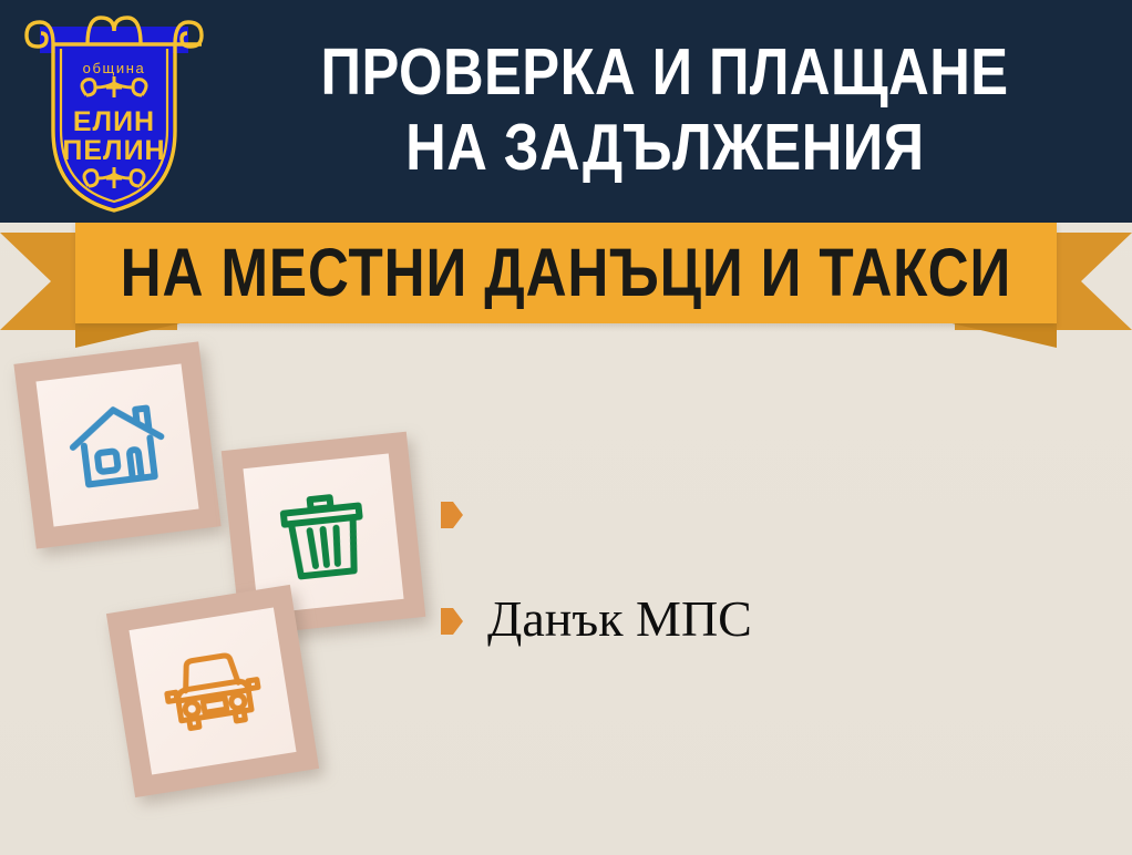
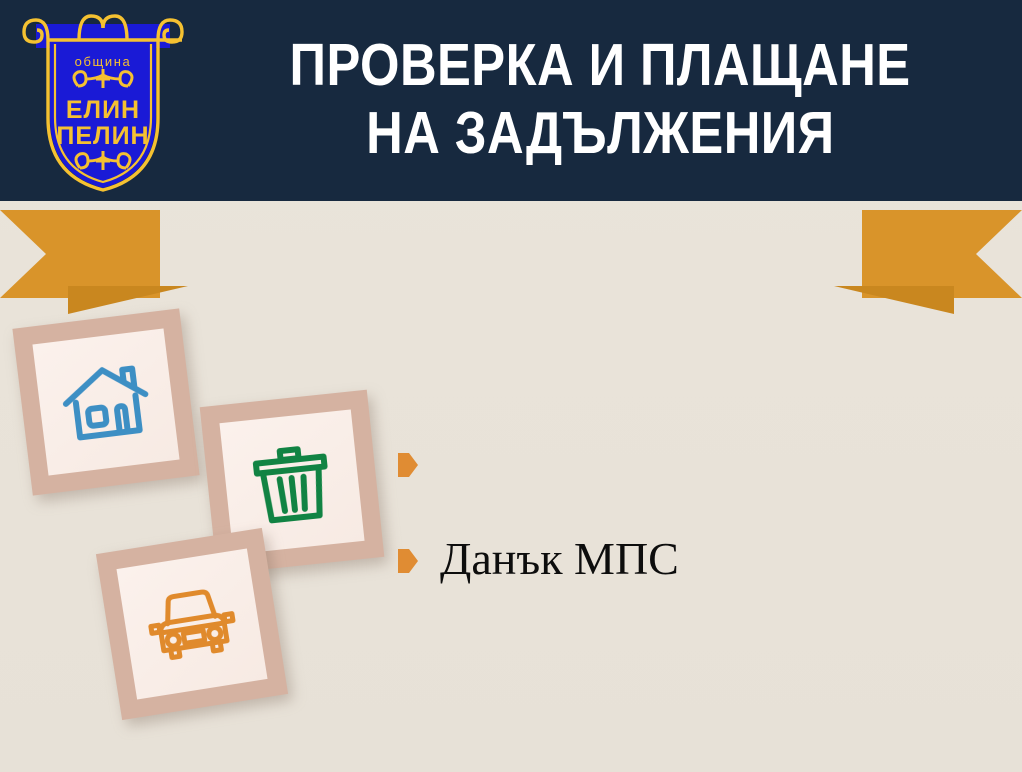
  община
  ЕЛИН
  ПЕЛИН
  ПРОВЕРКА И ПЛАЩАНЕ
  НА ЗАДЪЛЖЕНИЯ
- НА МЕСТНИ ДАНЪЦИ И ТАКСИ
  Данък МПС
